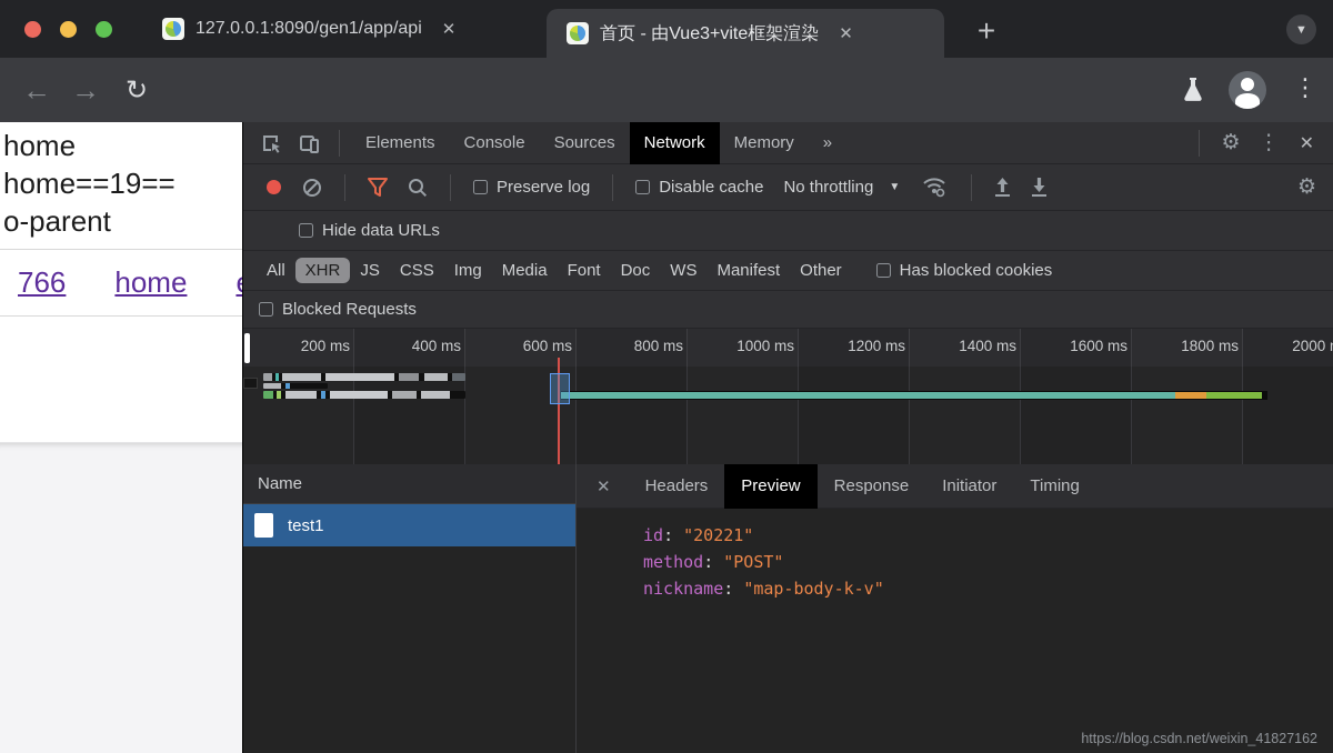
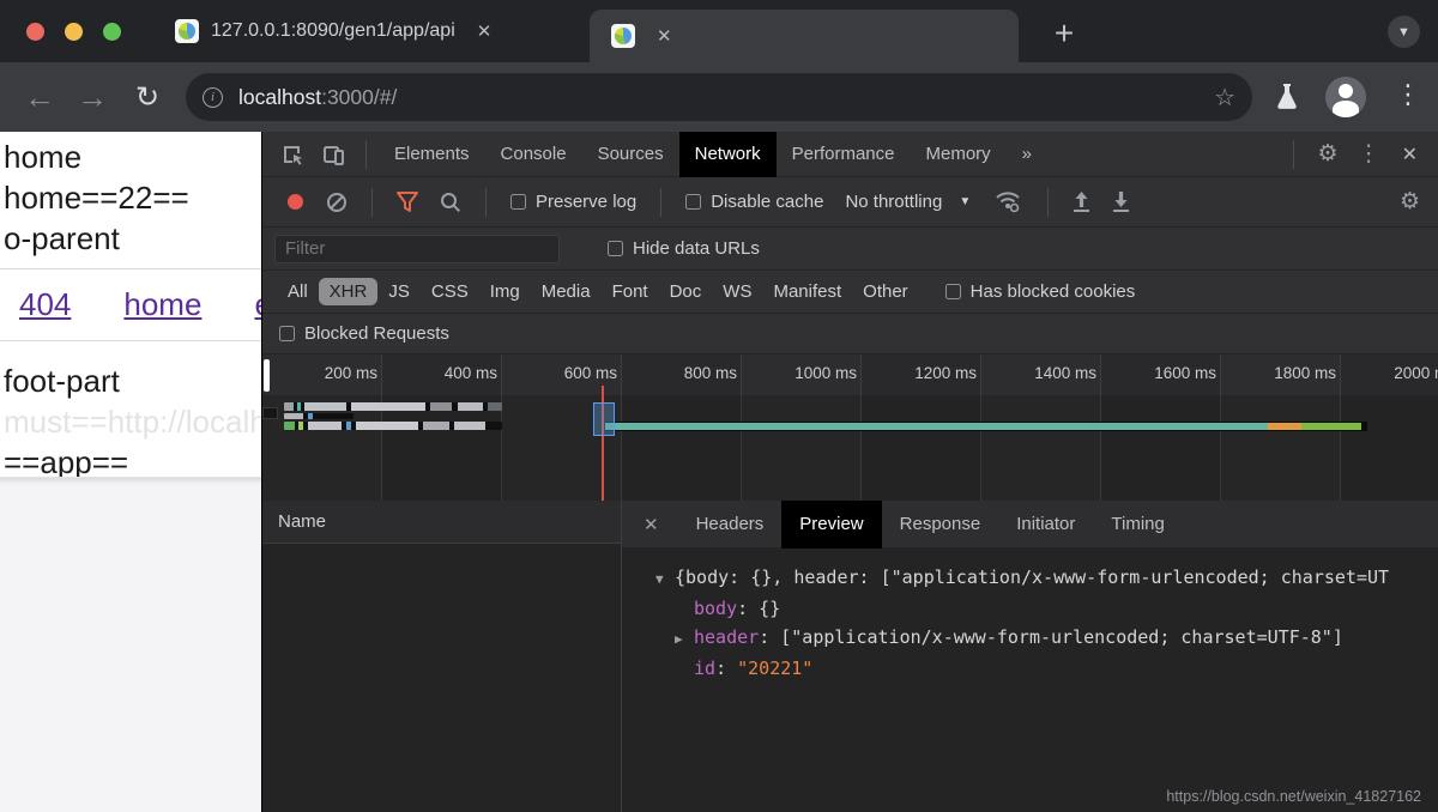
  127.0.0.1:8090/gen1/app/api
  ✕
- 首页 - 由Vue3+vite框架渲染
  ✕
  +
  ▼
  ←
  →
  ↻
+ i
+ localhost:3000/#/
+ ☆
  ⋮
  home
- home==19==
+ home==22==
  o-parent
- 766
+ 404
  home
+ foot-part
+ must==http://localh
+ ==app==
  Elements
  Console
  Sources
  Network
+ Performance
  Memory
  »
  ⚙
  ⋮
  ✕
  Preserve log
  Disable cache
  No throttling
  ▼
  ⚙
+ Filter
  Hide data URLs
  All
  XHR
  JS
  CSS
  Img
  Media
  Font
  Doc
  WS
  Manifest
  Other
  Has blocked cookies
  Blocked Requests
  Name
- test1
  ✕
  Headers
  Preview
  Response
  Initiator
  Timing
+ ▼ {body: {}, header: ["application/x-www-form-urlencoded; charset=UT
+ body: {}
+ ▶ header: ["application/x-www-form-urlencoded; charset=UTF-8"]
  id: "20221"
- method: "POST"
- nickname: "map-body-k-v"
  https://blog.csdn.net/weixin_41827162
